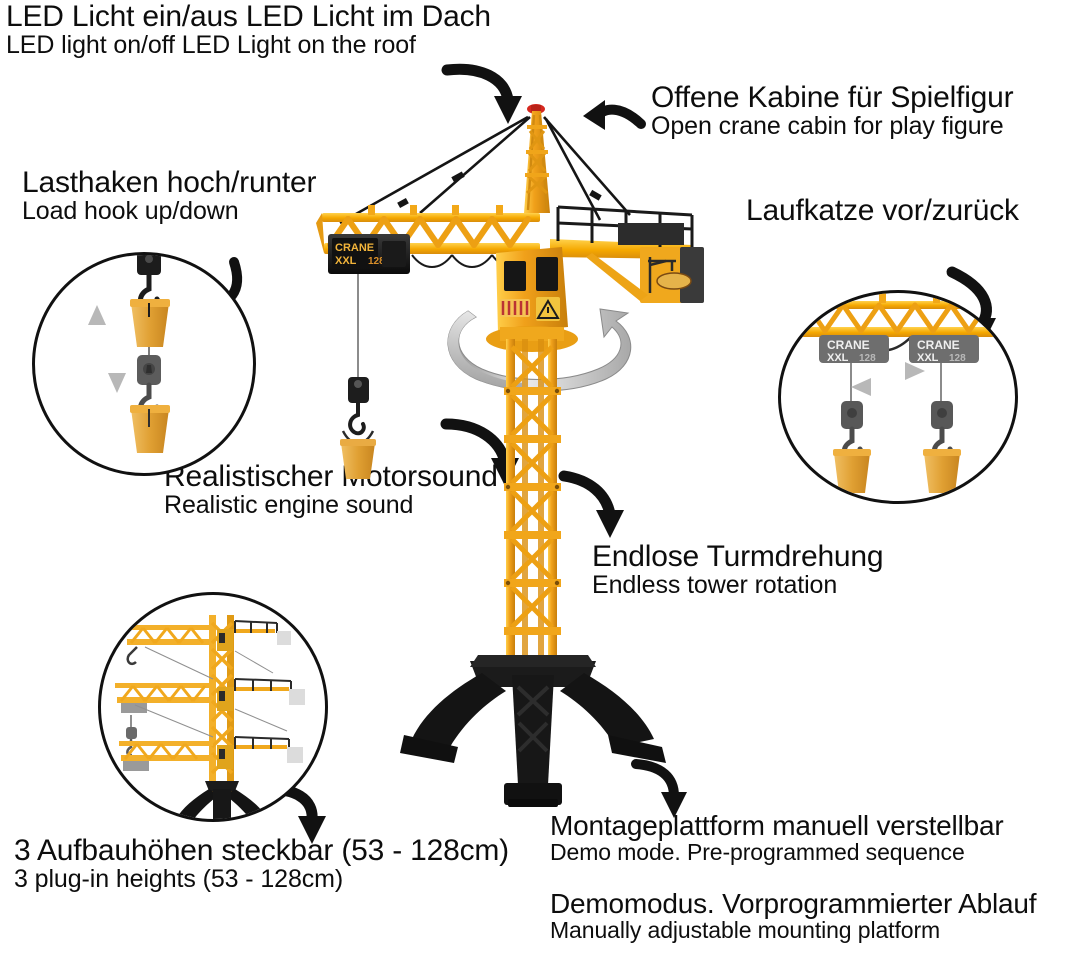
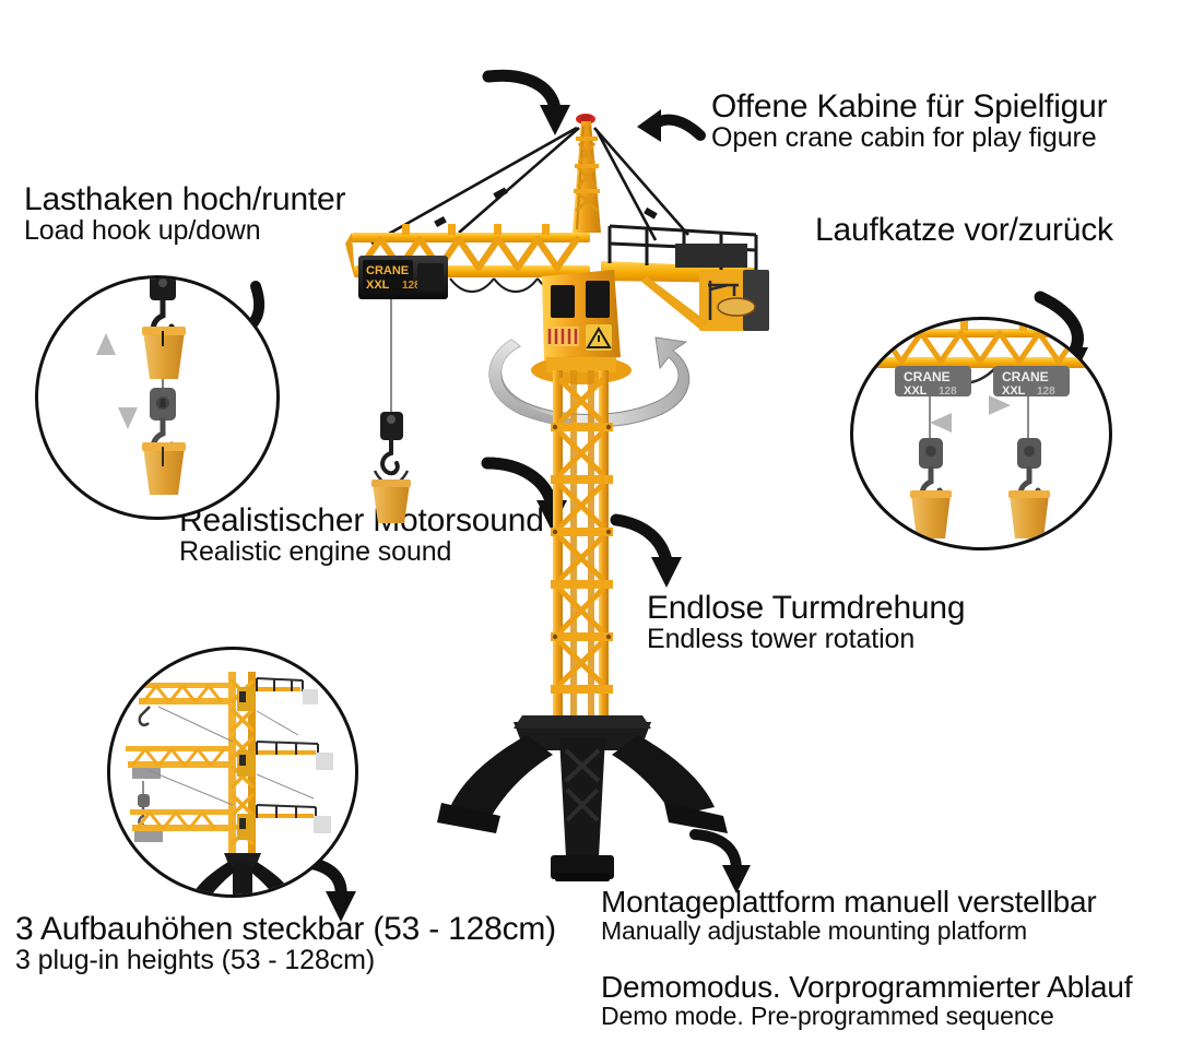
- LED Licht ein/aus LED Licht im Dach
- LED light on/off LED Light on the roof
  Lasthaken hoch/runter
  Load hook up/down
  Offene Kabine für Spielfigur
  Open crane cabin for play figure
  Laufkatze vor/zurück
  Realistischerotorsound
  Realistic engine sound
  Endlose Turmdrehung
  Endless tower rotation
  3 Aufbauhöhen steckbar (53 - 128cm)
  3 plug-in heights (53 - 128cm)
  Montageplattform manuell verstellbar
- Demo mode. Pre-programmed sequence
+ Manually adjustable mounting platform
  Demomodus. Vorprogrammierter Ablauf
- Manually adjustable mounting platform
+ Demo mode. Pre-programmed sequence
  CRANE
  XXL
  128
  CRANE
  XXL
  128
  CRANE
  XXL
  128
